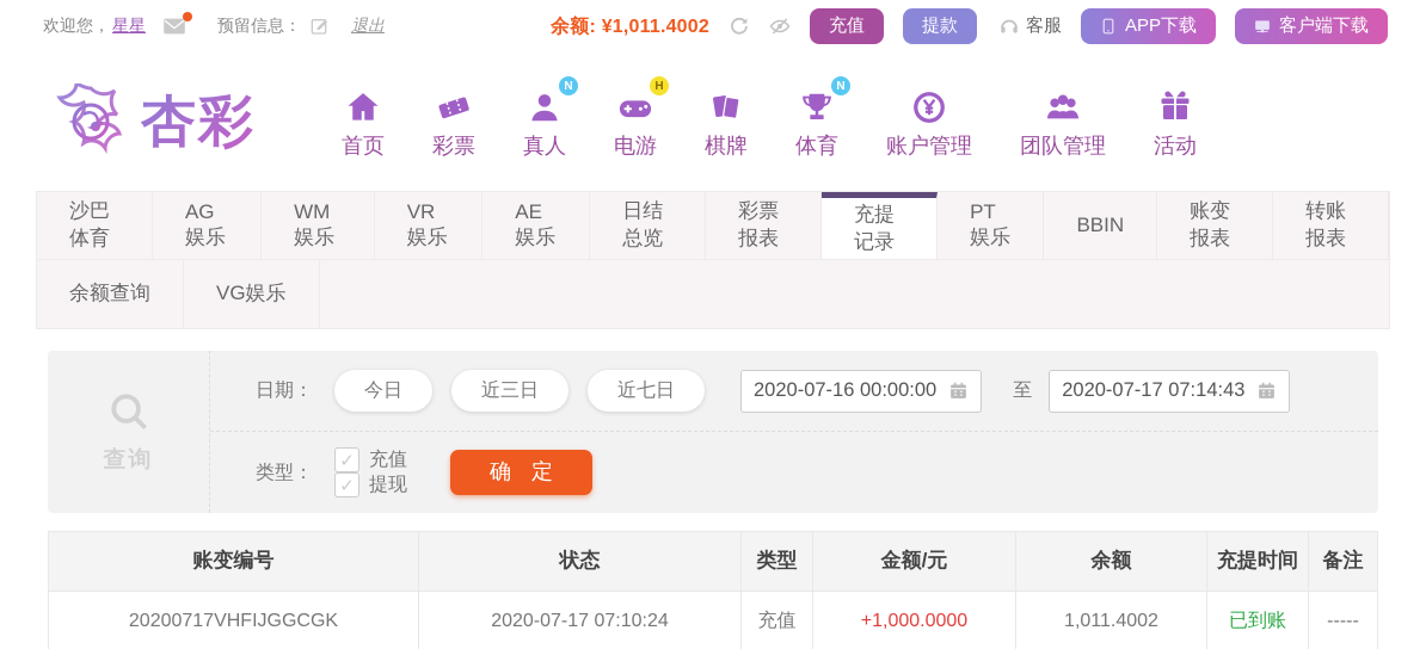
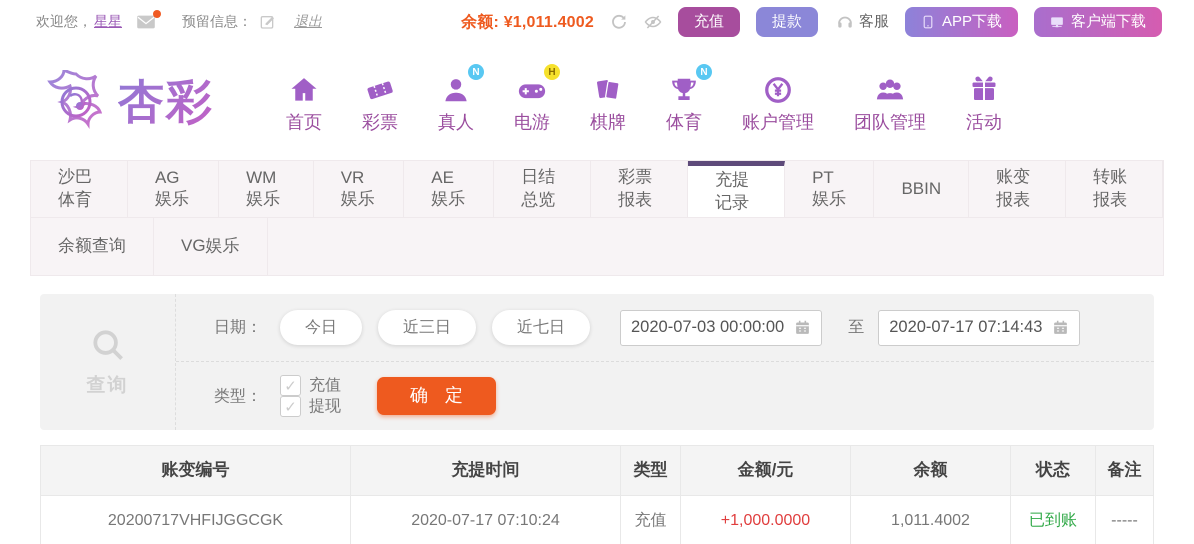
  欢迎您，
  星星
  预留信息：
  退出
  余额: ¥1,011.4002
  充值
  提款
  客服
  APP下载
  客户端下载
  杏彩
  首页
  彩票
  N
  真人
  H
  电游
  棋牌
  N
  体育
  账户管理
  团队管理
  活动
  沙巴体育
  AG娱乐
  WM娱乐
  VR娱乐
  AE娱乐
  日结总览
  彩票报表
  充提记录
  PT娱乐
  BBIN
  账变报表
  转账报表
  余额查询
  VG娱乐
  查询
  日期：
  今日 近三日 近七日
- 2020-07-16 00:00:00
+ 2020-07-03 00:00:00
  至
  2020-07-17 07:14:43
  类型：
  ✓
  充值
  ✓
  提现
  确 定
  账变编号
- 状态
+ 充提时间
  类型
  金额/元
  余额
- 充提时间
+ 状态
  备注
  20200717VHFIJGGCGK
  2020-07-17 07:10:24
  充值
  +1,000.0000
  1,011.4002
  已到账
  -----
